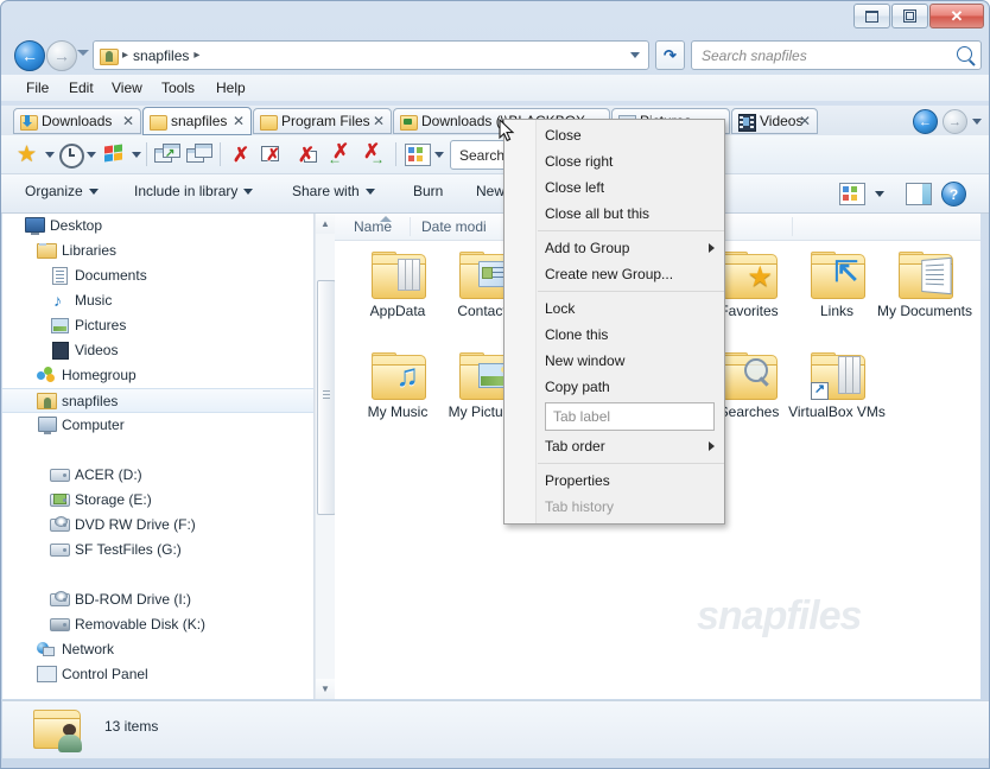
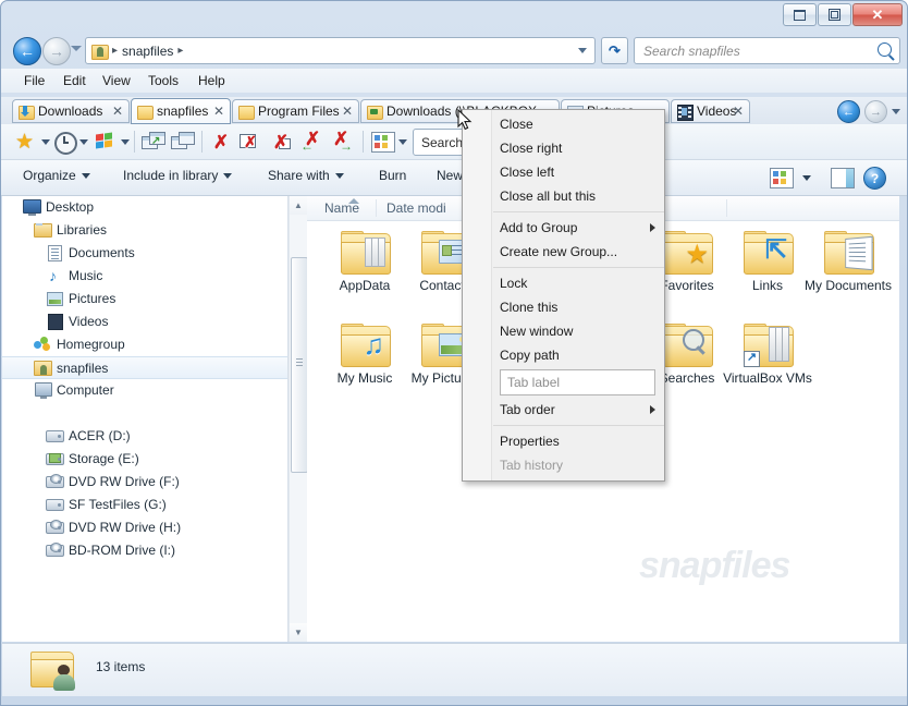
  ✕
  ←
  →
  ▸
  snapfiles
  ▸
  ↷
  Search snapfiles
  File
  Edit
  View
  Tools
  Help
  Downloads
  ✕
  snapfiles
  ✕
  Program Files
  ✕
  Videos
  ✕
  ←
  →
  ★
  ↗
  ✗
  ✗
  ✗
  ✗
  ←
  ✗
  →
  Search
  Organize
  Include in library
  Share with
  Burn
  New
  ?
  Desktop
  Libraries
  Documents
  ♪
  Music
  Pictures
  Videos
  Homegroup
  snapfiles
  Computer
  ACER (D:)
  Storage (E:)
  DVD RW Drive (F:)
  SF TestFiles (G:)
+ DVD RW Drive (H:)
  BD-ROM Drive (I:)
- Removable Disk (K:)
- Network
- Control Panel
  ▲
  ▼
  Name
  Date modi
  snapfiles
  AppData
  Contac
  ★
  avorites
  ⇱
  Links
  My Documents
  ♫
  My Music
  My Pictu
  earches
  ↗
  VirtualBox VMs
  Close
  Close right
  Close left
  Close all but this
  Add to Group
  Create new Group...
  Lock
  Clone this
  New window
  Copy path
  Tab label
  Tab order
  Properties
  Tab history
  13 items
